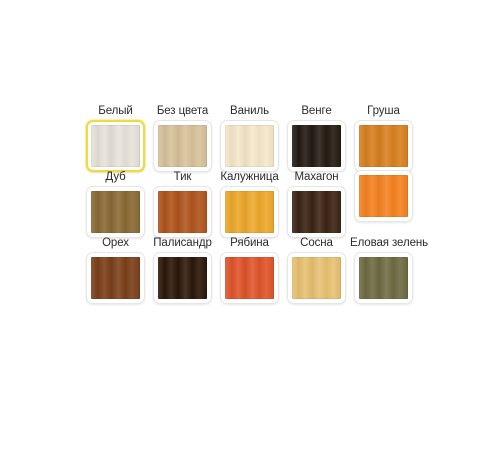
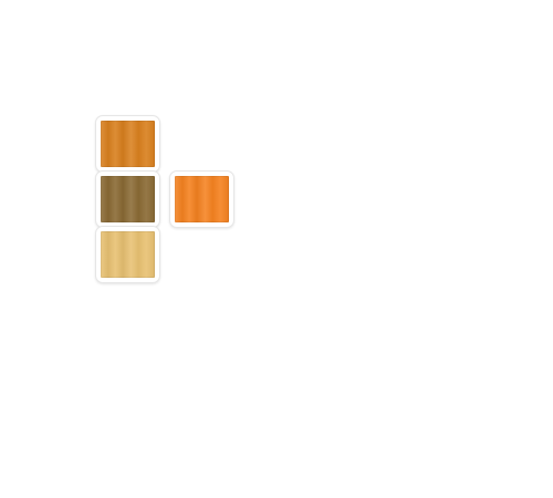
- Белый
- Без цвета
- Ваниль
- Венге
- Груша
- Дуб
- Тик
- Калужница
- Махагон
- Орех
- Палисандр
- Рябина
- Сосна
- Еловая зелень
